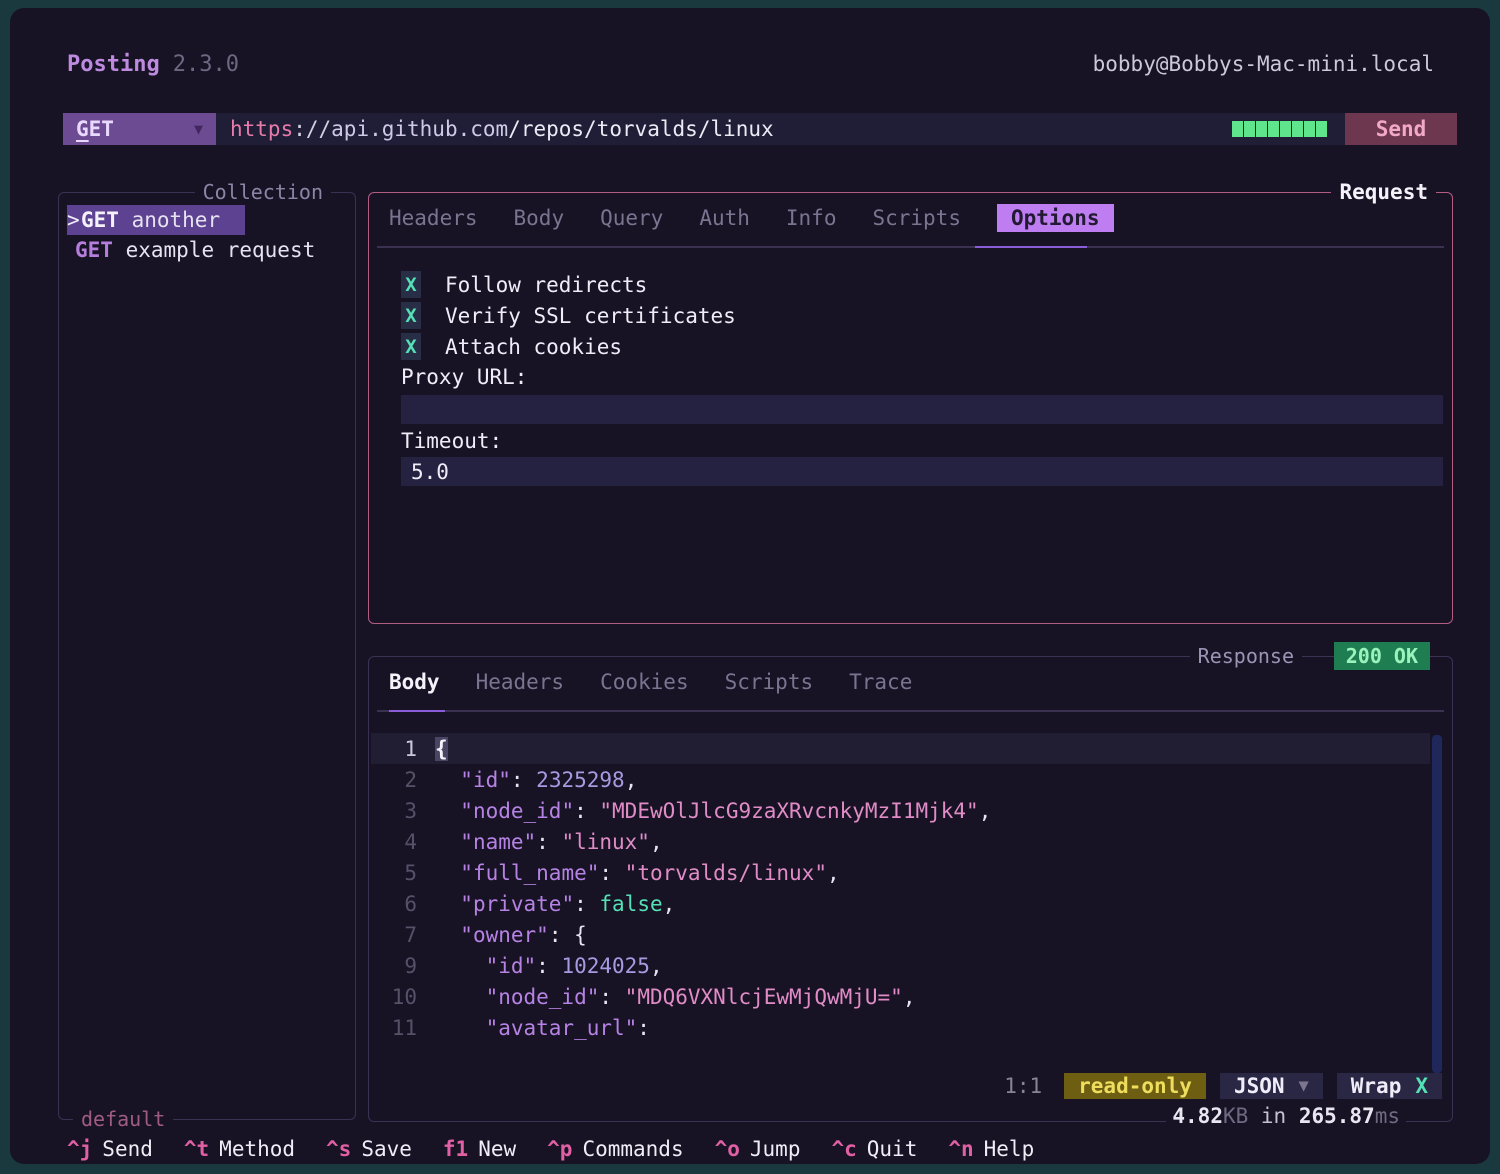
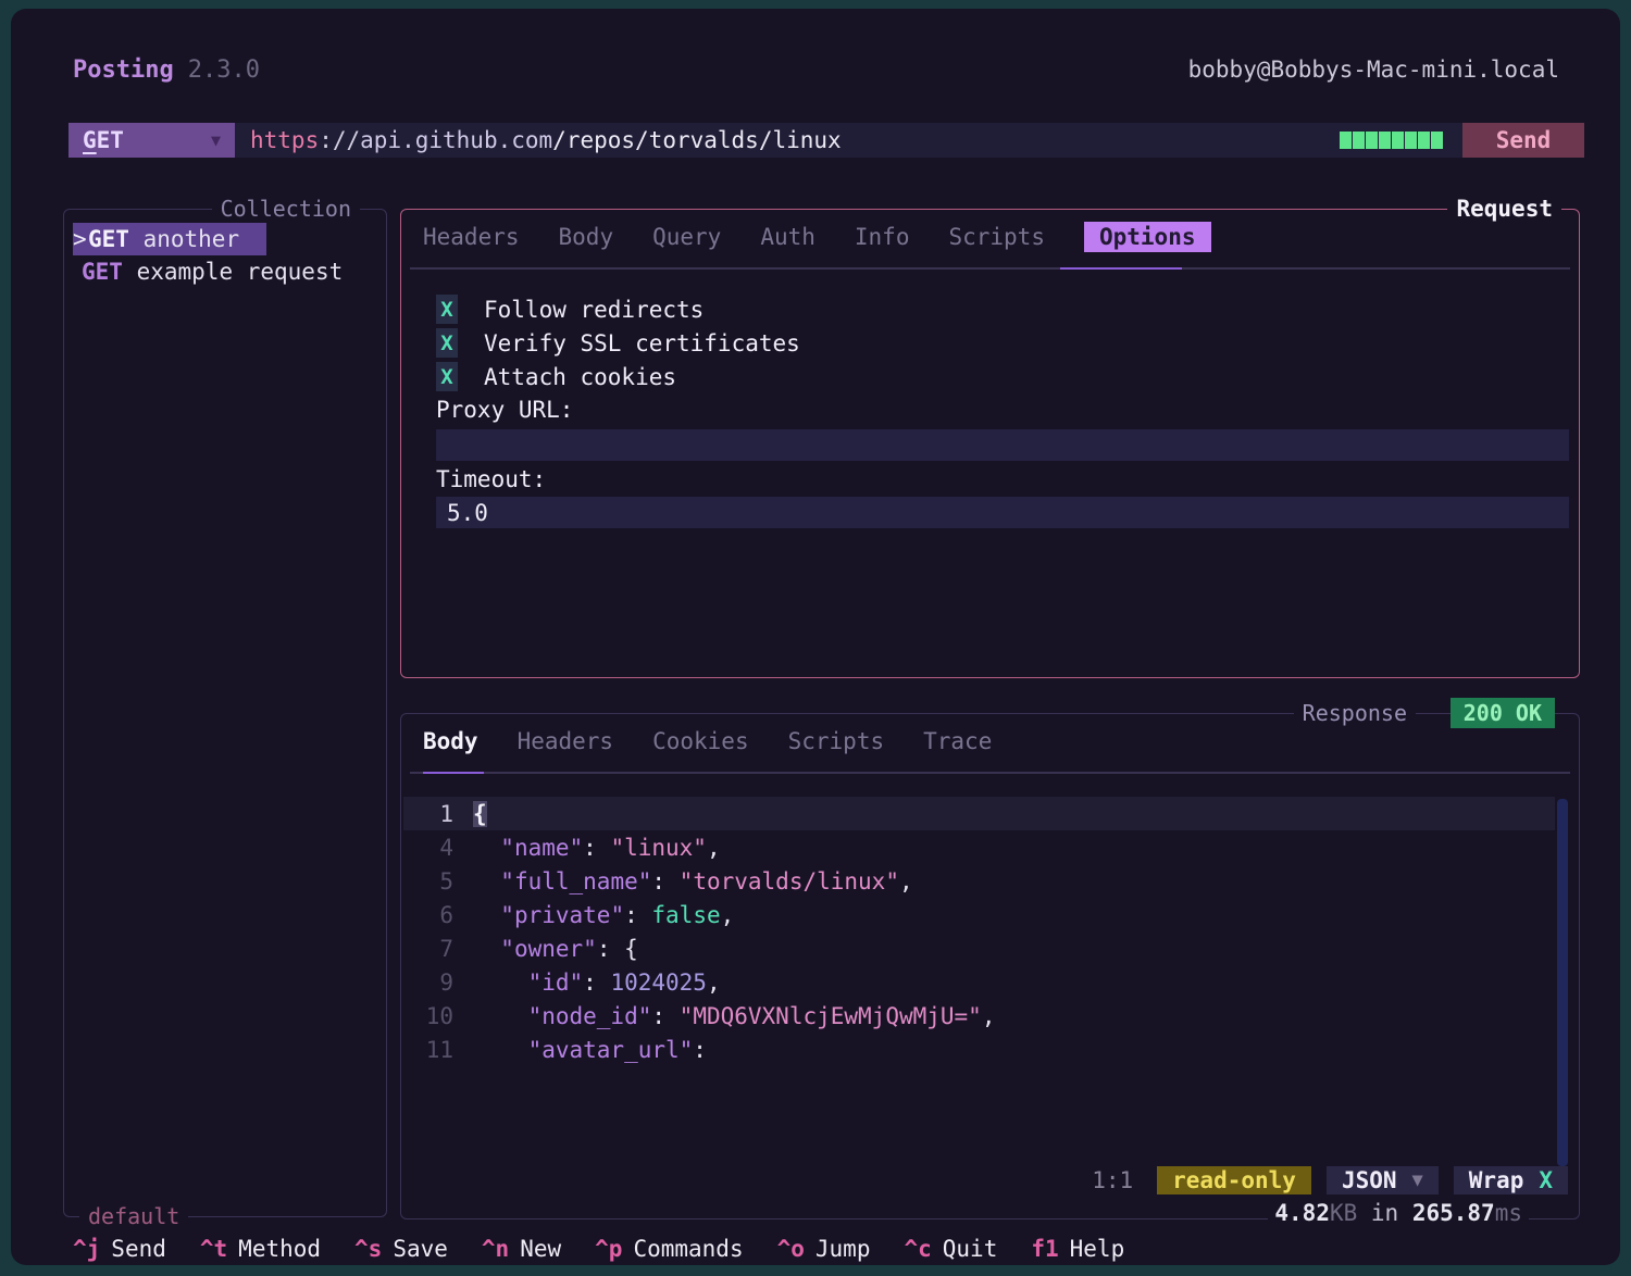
  Posting 2.3.0
  bobby@Bobbys-Mac-mini.local
  GET
  ▼
  https://api.github.com/repos/torvalds/linux
  Send
  Collection
  >
  GET
  another
  GET
  example request
  default
  Request
  Headers
  Body
  Query
  Auth
  Info
  Scripts
  Options
  X
  Follow redirects
  X
  Verify SSL certificates
  X
  Attach cookies
  Proxy URL:
  Timeout:
  5.0
  Response
  200 OK
  Body
  Headers
  Cookies
  Scripts
  Trace
  1
  {
- 2
- "id": 2325298,
- 3
- "node_id": "MDEwOlJlcG9zaXRvcnkyMzI1Mjk4",
  4
  "name": "linux",
  5
  "full_name": "torvalds/linux",
  6
  "private": false,
  7
  "owner": {
  9
  "id": 1024025,
  10
  "node_id": "MDQ6VXNlcjEwMjQwMjU=",
  11
  "avatar_url":
  1:1
  read-only
  JSON
  ▼
  Wrap
  X
  4.82KB in 265.87ms
  ^j
  Send
  ^t
  Method
  ^s
  Save
- f1
+ ^n
  New
  ^p
  Commands
  ^o
  Jump
  ^c
  Quit
- ^n
+ f1
  Help
